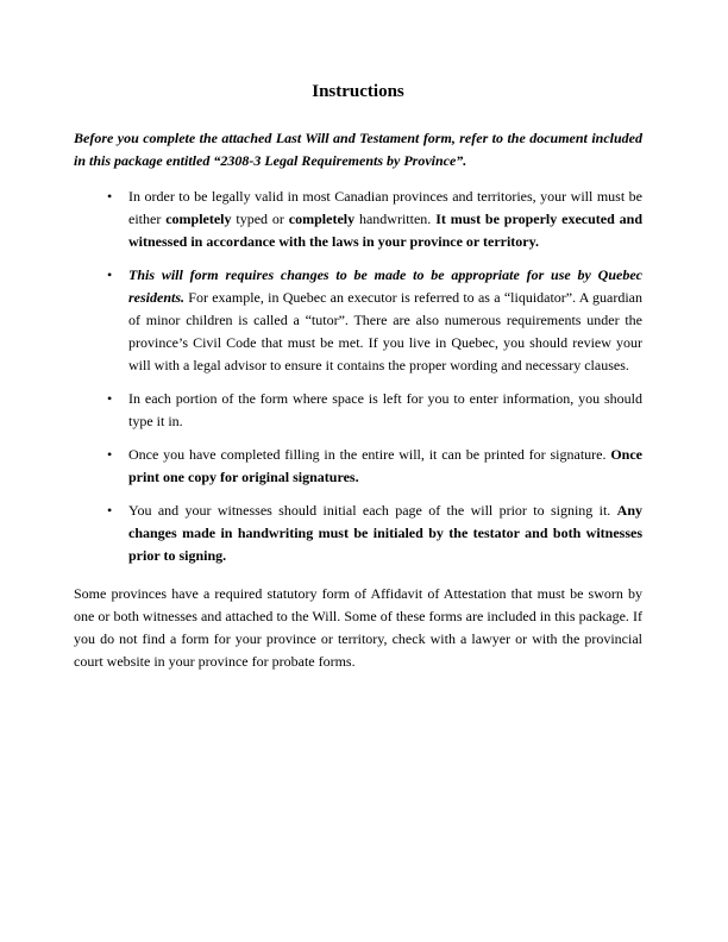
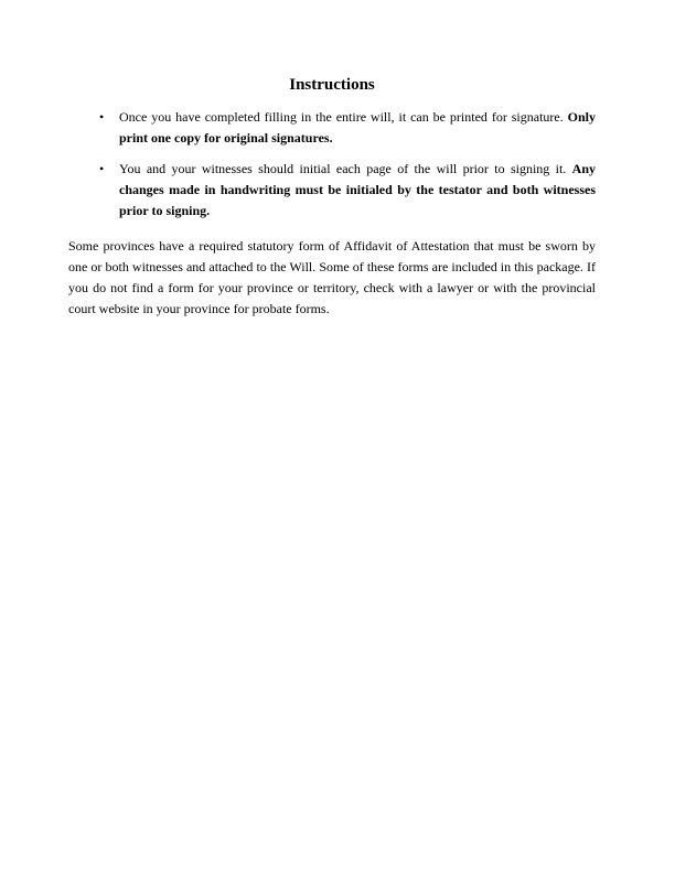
  Instructions
- Before you complete the attached Last Will and Testament form, refer to the document included in this package entitled “2308-3 Legal Requirements by Province”.
- In order to be legally valid in most Canadian provinces and territories, your will must be either completely typed or completely handwritten. It must be properly executed and witnessed in accordance with the laws in your province or territory.
- This will form requires changes to be made to be appropriate for use by Quebec residents. For example, in Quebec an executor is referred to as a “liquidator”. A guardian of minor children is called a “tutor”. There are also numerous requirements under the province’s Civil Code that must be met. If you live in Quebec, you should review your will with a legal advisor to ensure it contains the proper wording and necessary clauses.
- In each portion of the form where space is left for you to enter information, you should type it in.
- Once you have completed filling in the entire will, it can be printed for signature. Once print one copy for original signatures.
+ Once you have completed filling in the entire will, it can be printed for signature. Only print one copy for original signatures.
  You and your witnesses should initial each page of the will prior to signing it. Any changes made in handwriting must be initialed by the testator and both witnesses prior to signing.
  Some provinces have a required statutory form of Affidavit of Attestation that must be sworn by one or both witnesses and attached to the Will. Some of these forms are included in this package. If you do not find a form for your province or territory, check with a lawyer or with the provincial court website in your province for probate forms.
